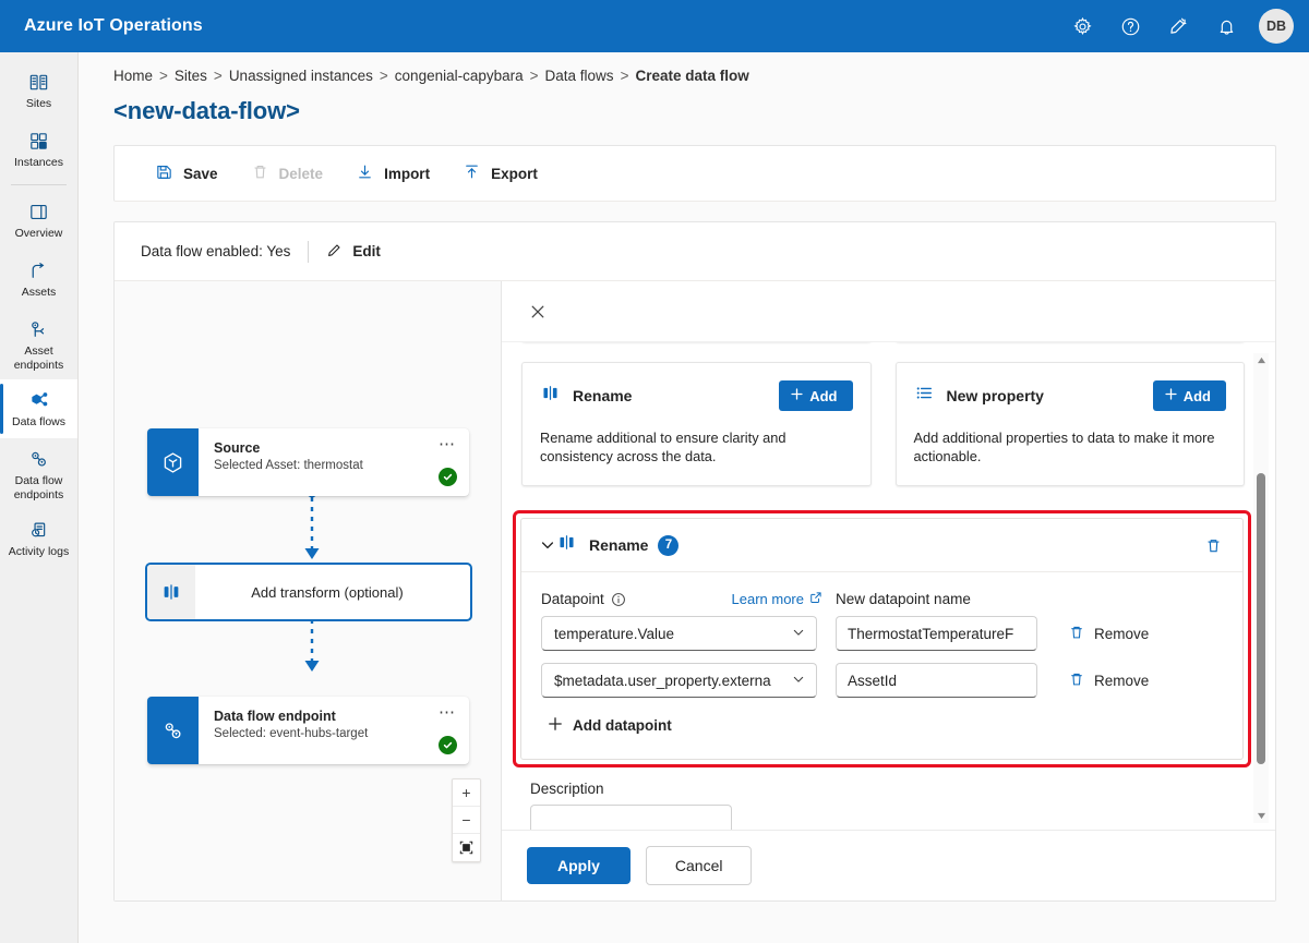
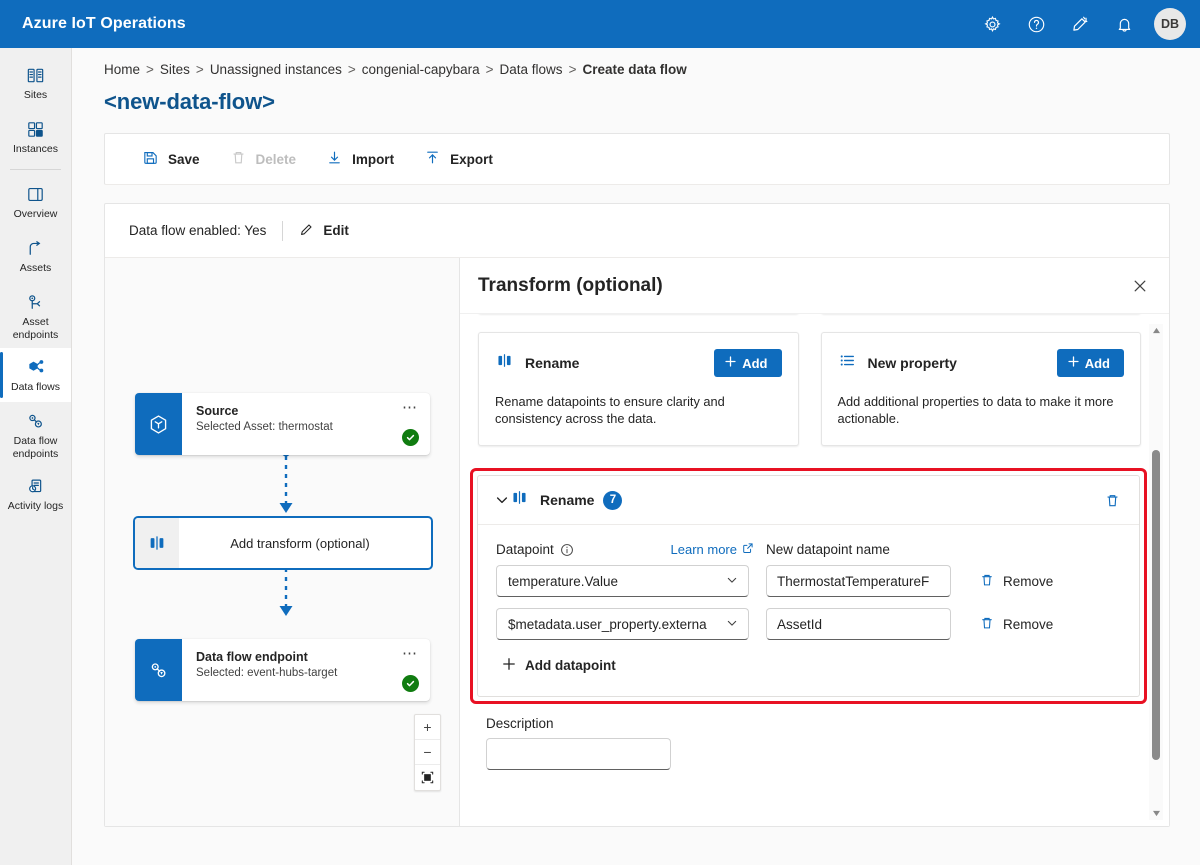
  Azure IoT Operations
  DB
  Sites
  Instances
  Overview
  Assets
  Asset endpoints
  Data flows
  Data flow endpoints
  Activity logs
  Home
  >
  Sites
  >
  Unassigned instances
  >
  congenial-capybara
  >
  Data flows
  >
  Create data flow
  <new-data-flow>
  Save
  Delete
  Import
  Export
  Data flow enabled: Yes
  Edit
  Source
  Selected Asset: thermostat
  ⋯
  Add transform (optional)
  Data flow endpoint
  Selected: event-hubs-target
  ⋯
  +
  −
+ Transform (optional)
  Rename
  Add
- Rename additional to ensure clarity and consistency across the data.
+ Rename datapoints to ensure clarity and consistency across the data.
  New property
  Add
  Add additional properties to data to make it more actionable.
  Rename
  7
  Datapoint
  Learn more
  New datapoint name
  temperature.Value
  ThermostatTemperatureF
  Remove
  $metadata.user_property.externa
  AssetId
  Remove
  Add datapoint
  Description
- Apply
- Cancel
